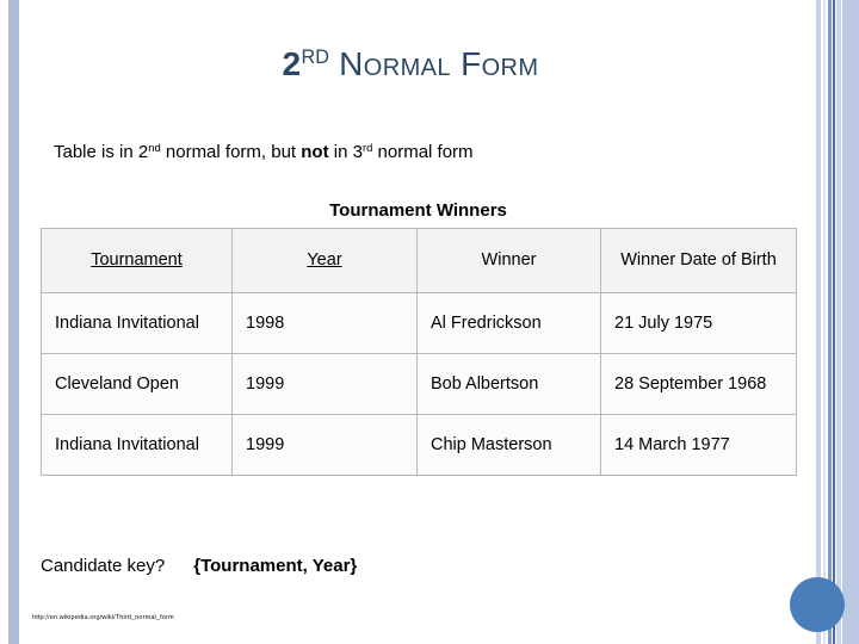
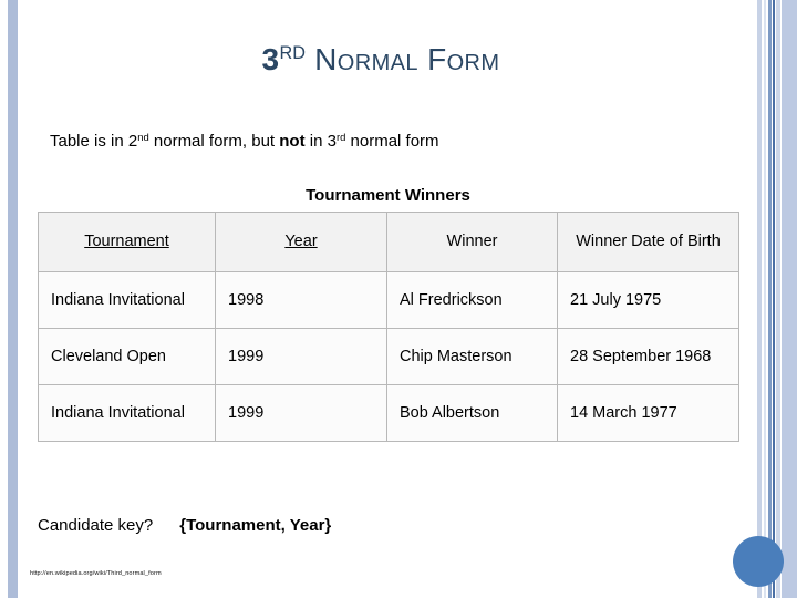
- 2RD Normal Form
+ 3RD Normal Form
  Table is in 2nd normal form, but not in 3rd normal form
  Tournament Winners
  Tournament	Year	Winner	Winner Date of Birth
  Indiana Invitational	1998	Al Fredrickson	21 July 1975
- Cleveland Open	1999	Bob Albertson	28 September 1968
+ Cleveland Open	1999	Chip Masterson	28 September 1968
- Indiana Invitational	1999	Chip Masterson	14 March 1977
+ Indiana Invitational	1999	Bob Albertson	14 March 1977
  Candidate key?
  {Tournament, Year}
